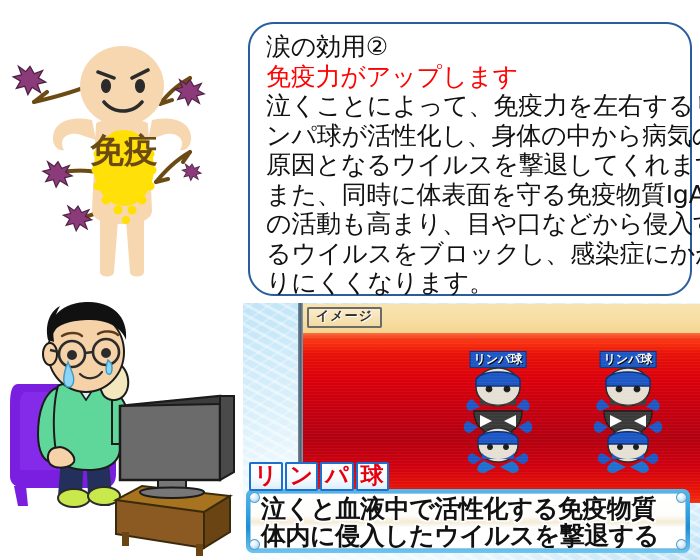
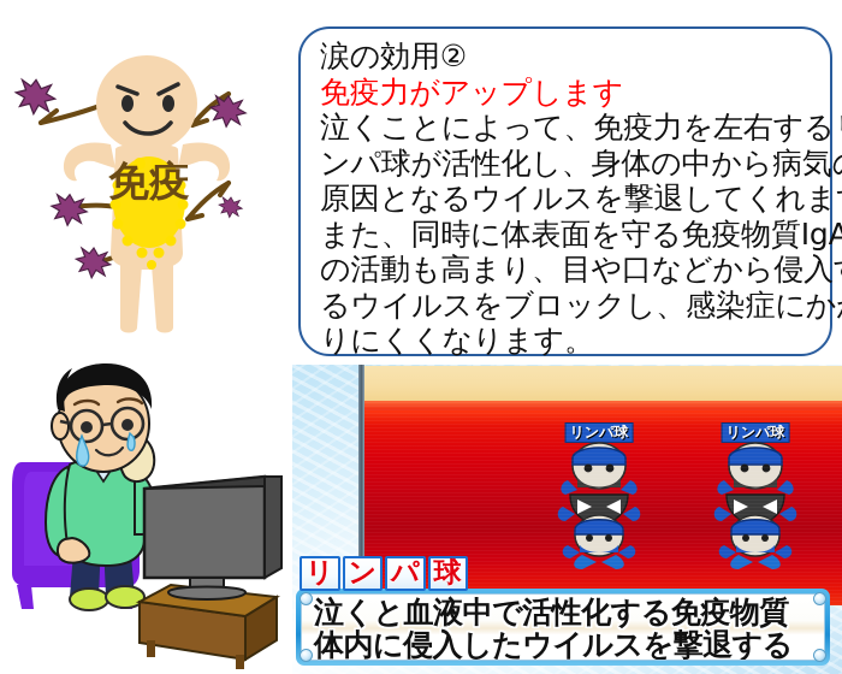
  免疫
  涙の効用②
  免疫力がアップします
  泣くことによって、免疫力を左右する
  ンパ球が活性化し、身体の中から病気
  原因となるウイルスを撃退してくれま
  また、同時に体表面を守る免疫物質IgA
  の活動も高まり、目や口などから侵入
  るウイルスをブロックし、感染症にか
  りにくくなります。
- イメージ
  リ
  ン
  パ
  球
  泣くと血液中で活性化する免疫物質
  体内に侵入したウイルスを撃退する
